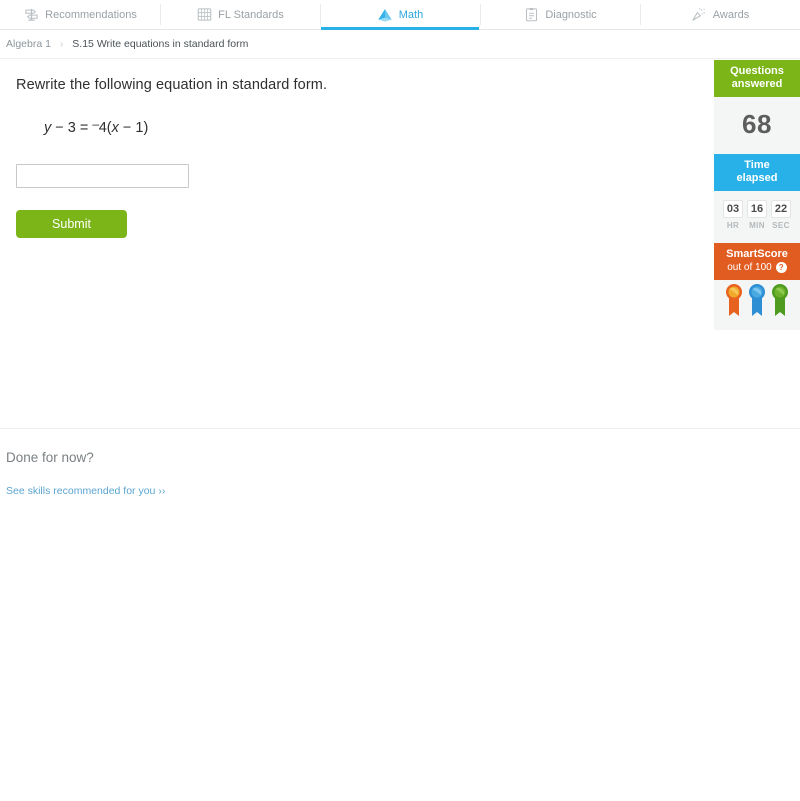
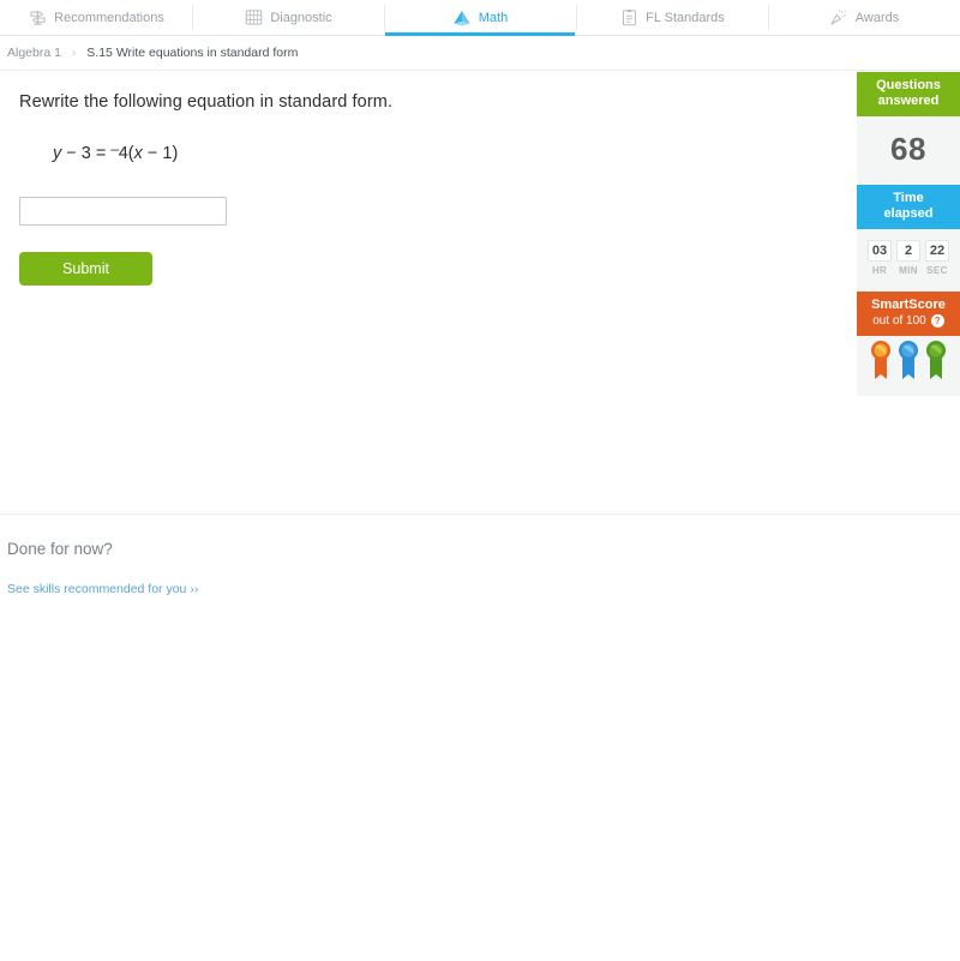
  Recommendations
- FL Standards
+ Diagnostic
  Math
- Diagnostic
+ FL Standards
  Awards
  Algebra 1
  ›
  S.15 Write equations in standard form
  Rewrite the following equation in standard form.
  y − 3 = –4(x − 1)
  Submit
  Questions
  answered
  68
  Time
  elapsed
  03
  HR
- 16
+ 2
  MIN
  22
  SEC
  SmartScore
  out of 100
  ?
  Done for now?
  See skills recommended for you ››
